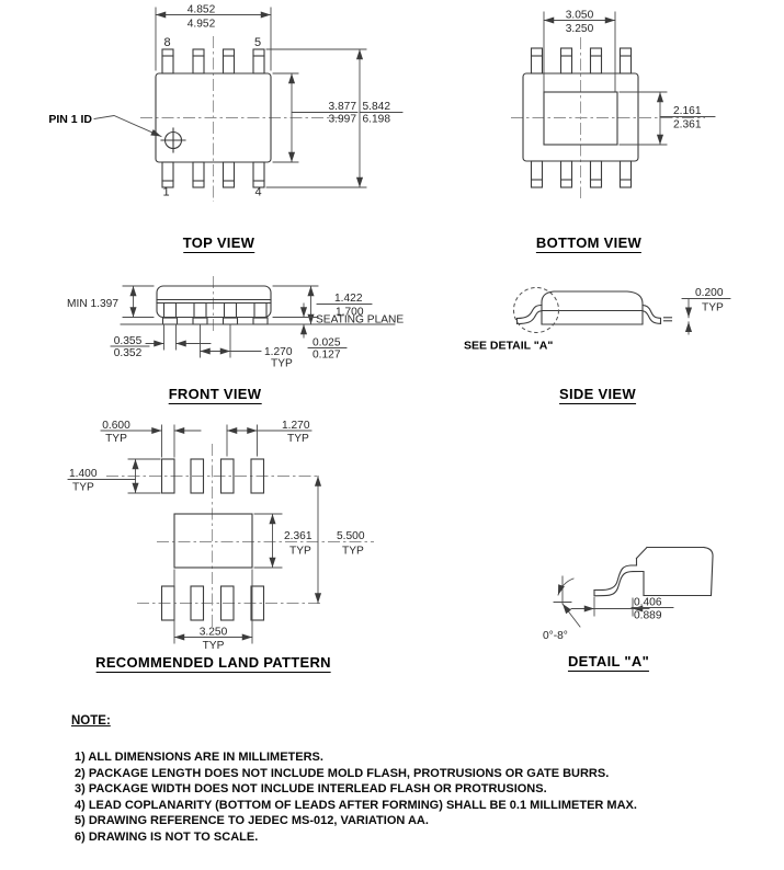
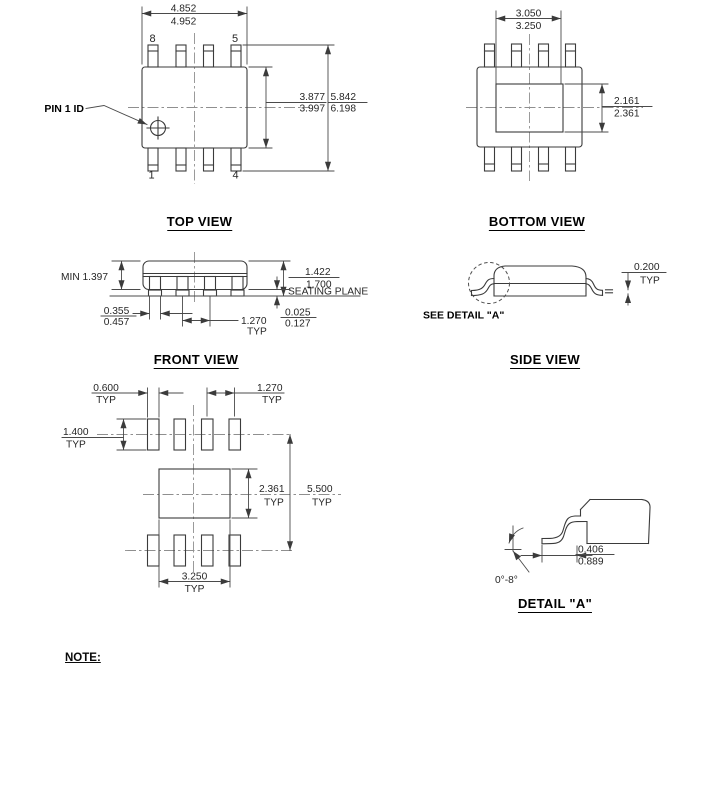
  4.852
  4.952
  3.877
  3.997
  5.842
  6.198
  8
  5
  1
  4
  PIN 1 ID
  3.050
  3.250
  2.161
  2.361
  MIN 1.397
  1.422
  1.700
  SEATING PLANE
  0.025
  0.127
  0.355
- 0.352
+ 0.457
  1.270
  TYP
  SEE DETAIL "A"
  0.200
  TYP
  0.600
  TYP
  1.270
  TYP
  1.400
  TYP
  2.361
  TYP
  5.500
  TYP
  3.250
  TYP
  0.406
  0.889
  0°-8°
  TOP VIEW
  BOTTOM VIEW
  FRONT VIEW
  SIDE VIEW
- RECOMMENDED LAND PATTERN
  DETAIL "A"
  NOTE:
- 1) ALL DIMENSIONS ARE IN MILLIMETERS.
- 2) PACKAGE LENGTH DOES NOT INCLUDE MOLD FLASH, PROTRUSIONS OR GATE BURRS.
- 3) PACKAGE WIDTH DOES NOT INCLUDE INTERLEAD FLASH OR PROTRUSIONS.
- 4) LEAD COPLANARITY (BOTTOM OF LEADS AFTER FORMING) SHALL BE 0.1 MILLIMETER MAX.
- 5) DRAWING REFERENCE TO JEDEC MS-012, VARIATION AA.
- 6) DRAWING IS NOT TO SCALE.
